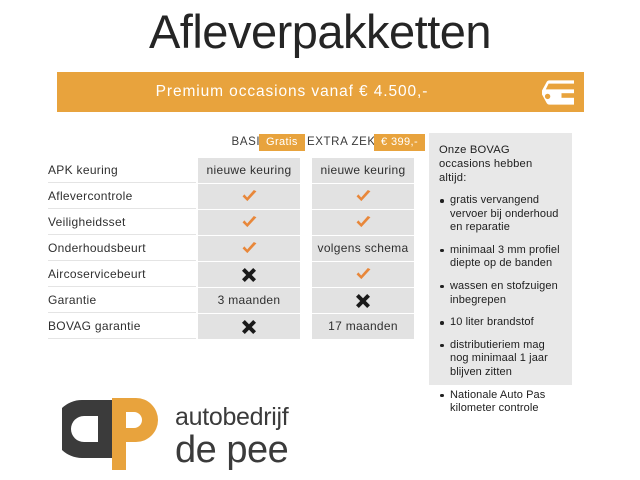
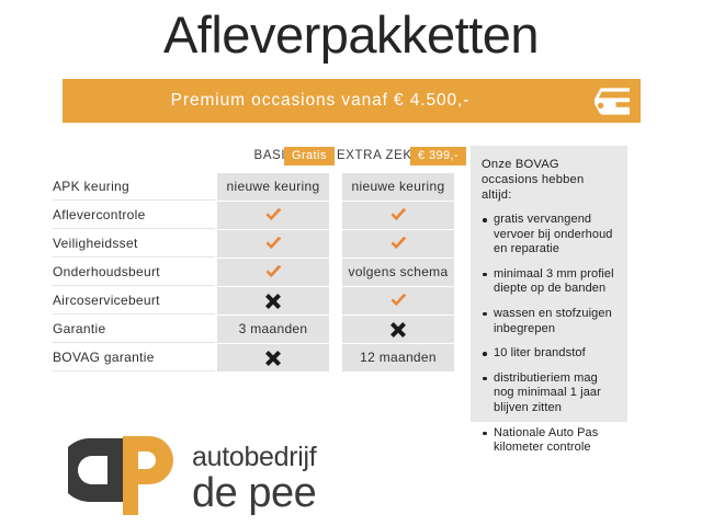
  Afleverpakketten
  Premium occasions vanaf € 4.500,-
  Gratis
  EXTRA ZEK
  € 399,-
  APK keuring
  nieuwe keuring
  nieuwe keuring
  Aflevercontrole
  Veiligheidsset
  Onderhoudsbeurt
  volgens schema
  Aircoservicebeurt
  Garantie
  3 maanden
  BOVAG garantie
- 17 maanden
+ 12 maanden
  Onze BOVAG occasions hebben altijd:
  gratis vervangend vervoer bij onderhoud en reparatie
  minimaal 3 mm profiel diepte op de banden
  wassen en stofzuigen inbegrepen
  10 liter brandstof
  distributieriem mag nog minimaal 1 jaar blijven zitten
  Nationale Auto Pas kilometer controle
  autobedrijf
  de pee
